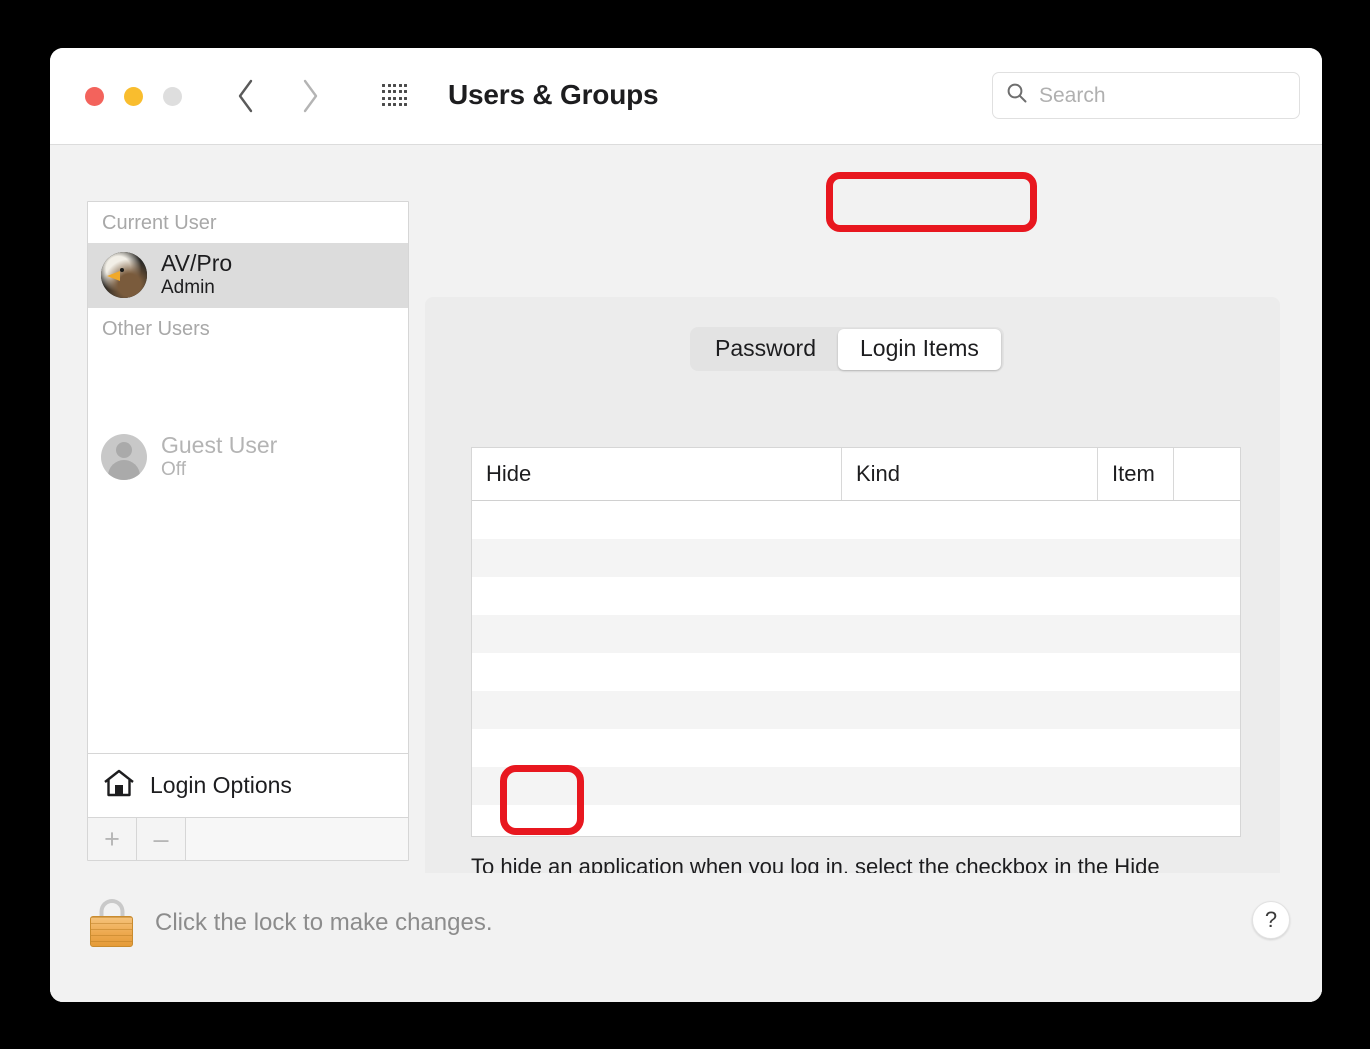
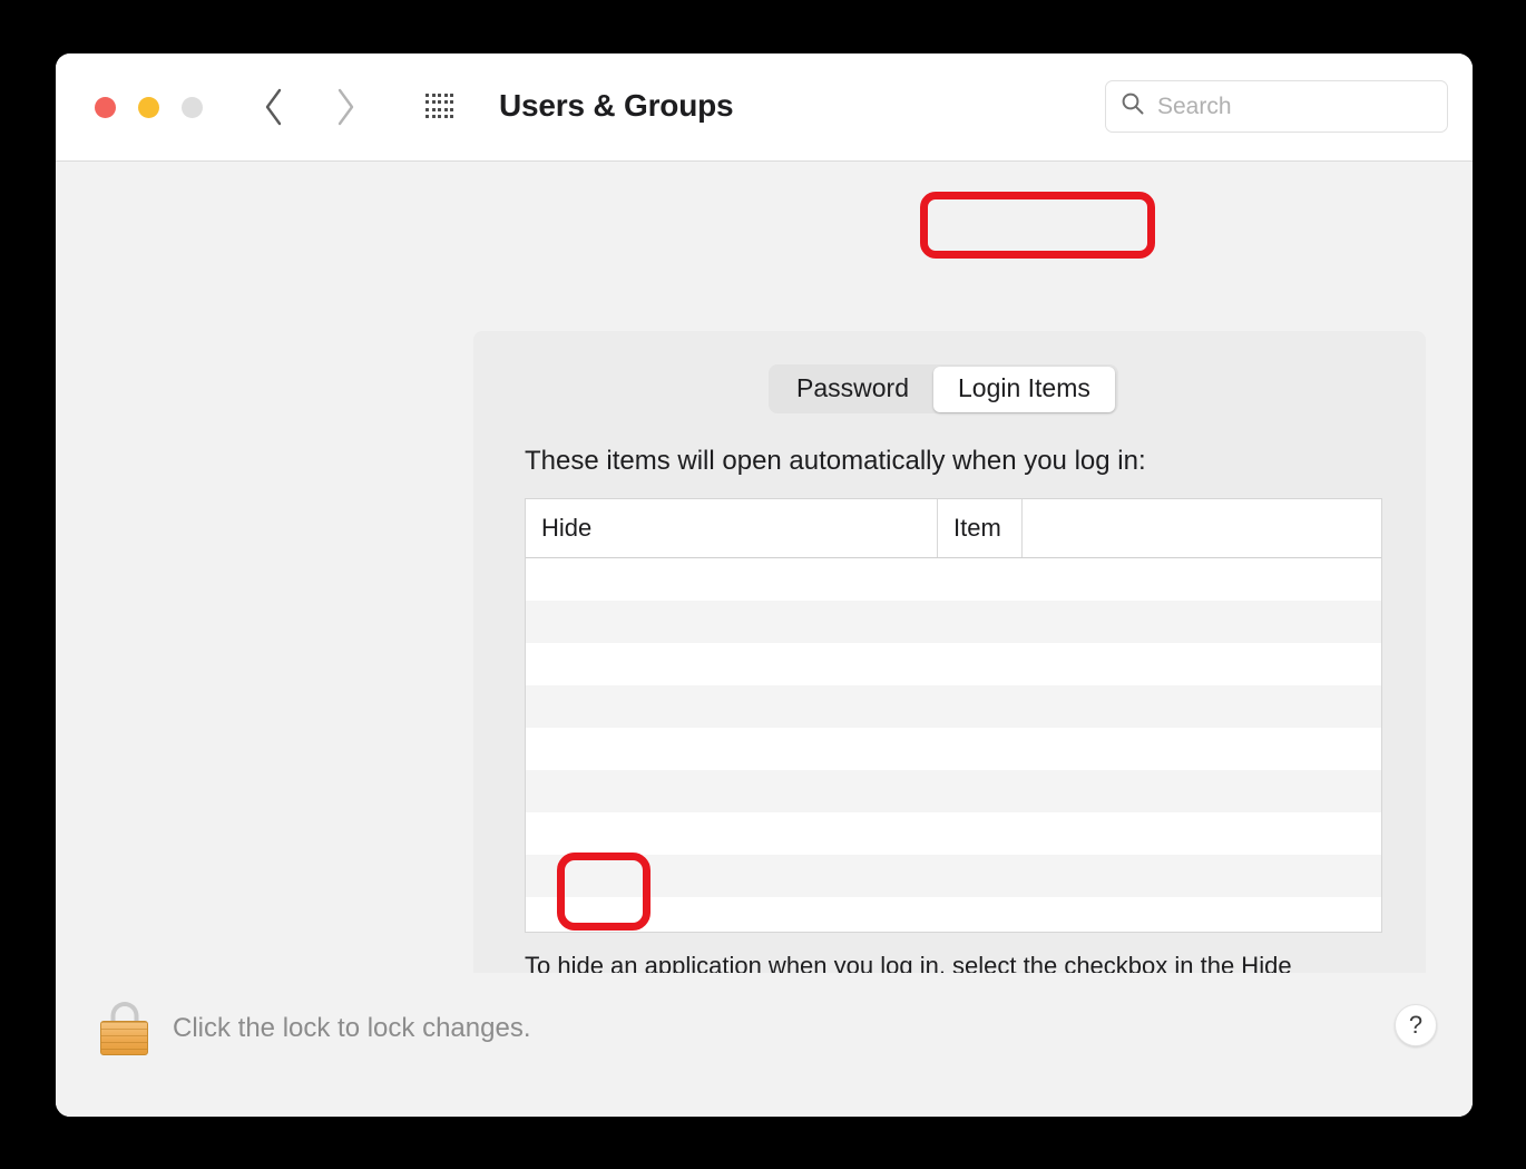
  Users & Groups
  Search
- Current User
- AV/Pro
- Admin
- Other Users
- Guest User
- Off
- Login Options
- +
- –
  Password
  Login Items
+ These items will open automatically when you log in:
  Hide
- Kind
  Item
- Click the lock to make changes.
+ Click the lock to lock changes.
  ?
